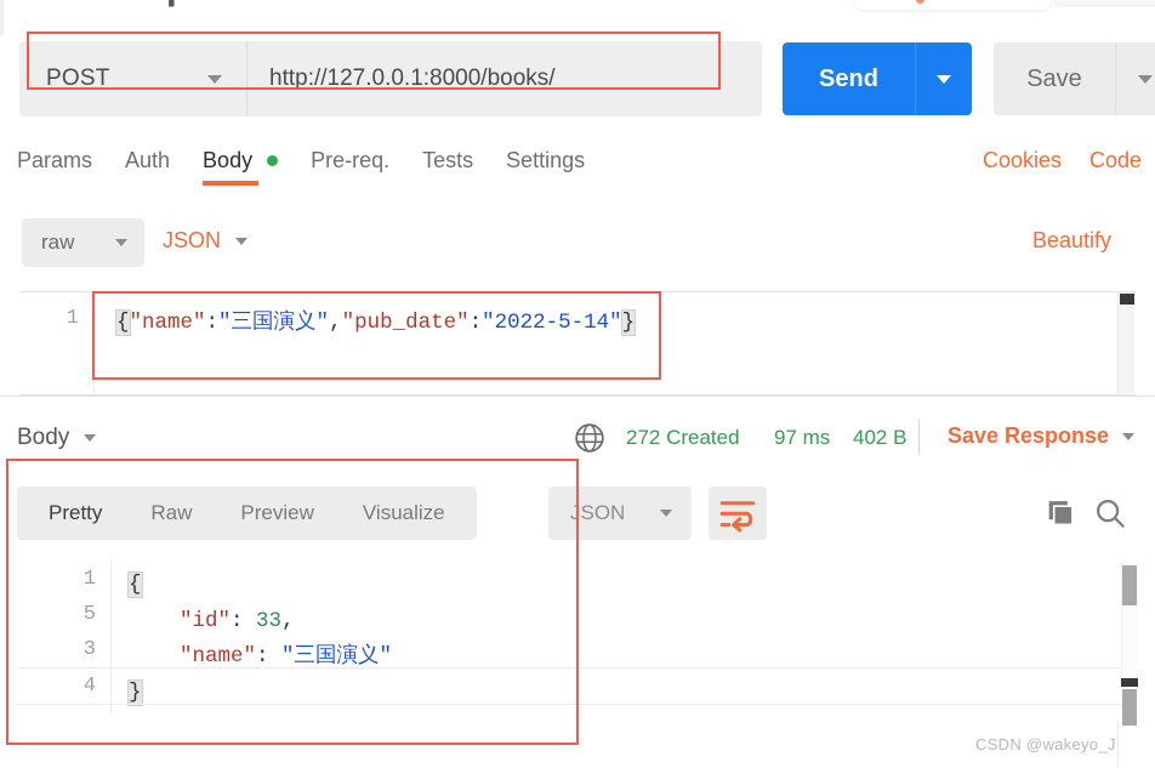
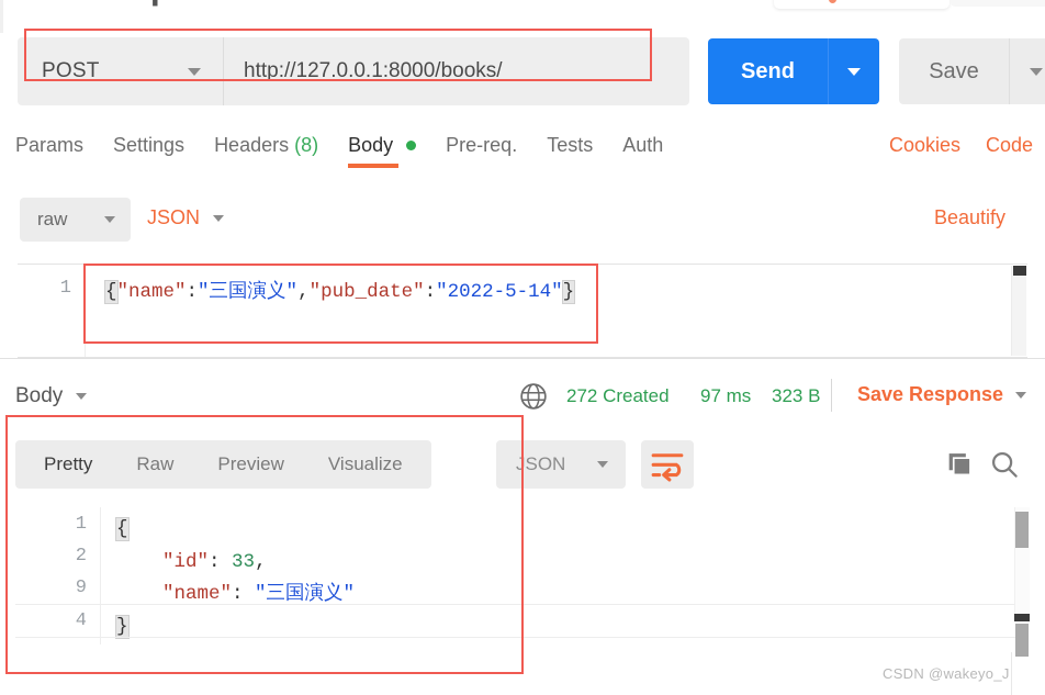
  ▮
  POST
  http://127.0.0.1:8000/books/
  Send
  Save
  Params
- Auth
+ Settings
+ Headers (8)
  Body
  Pre-req.
  Tests
- Settings
+ Auth
  Cookies
  Code
  raw
  JSON
  Beautify
  1
  {"name":"三国演义","pub_date":"2022-5-14"}
  Body
  272 Created
  97 ms
- 402 B
+ 323 B
  Save Response
  Pretty
  Raw
  Preview
  Visualize
  JSON
  1
- 5
+ 2
- 3
+ 9
  4
  {
  "id": 33,
  "name": "三国演义"
  }
  CSDN @wakeyo_J
